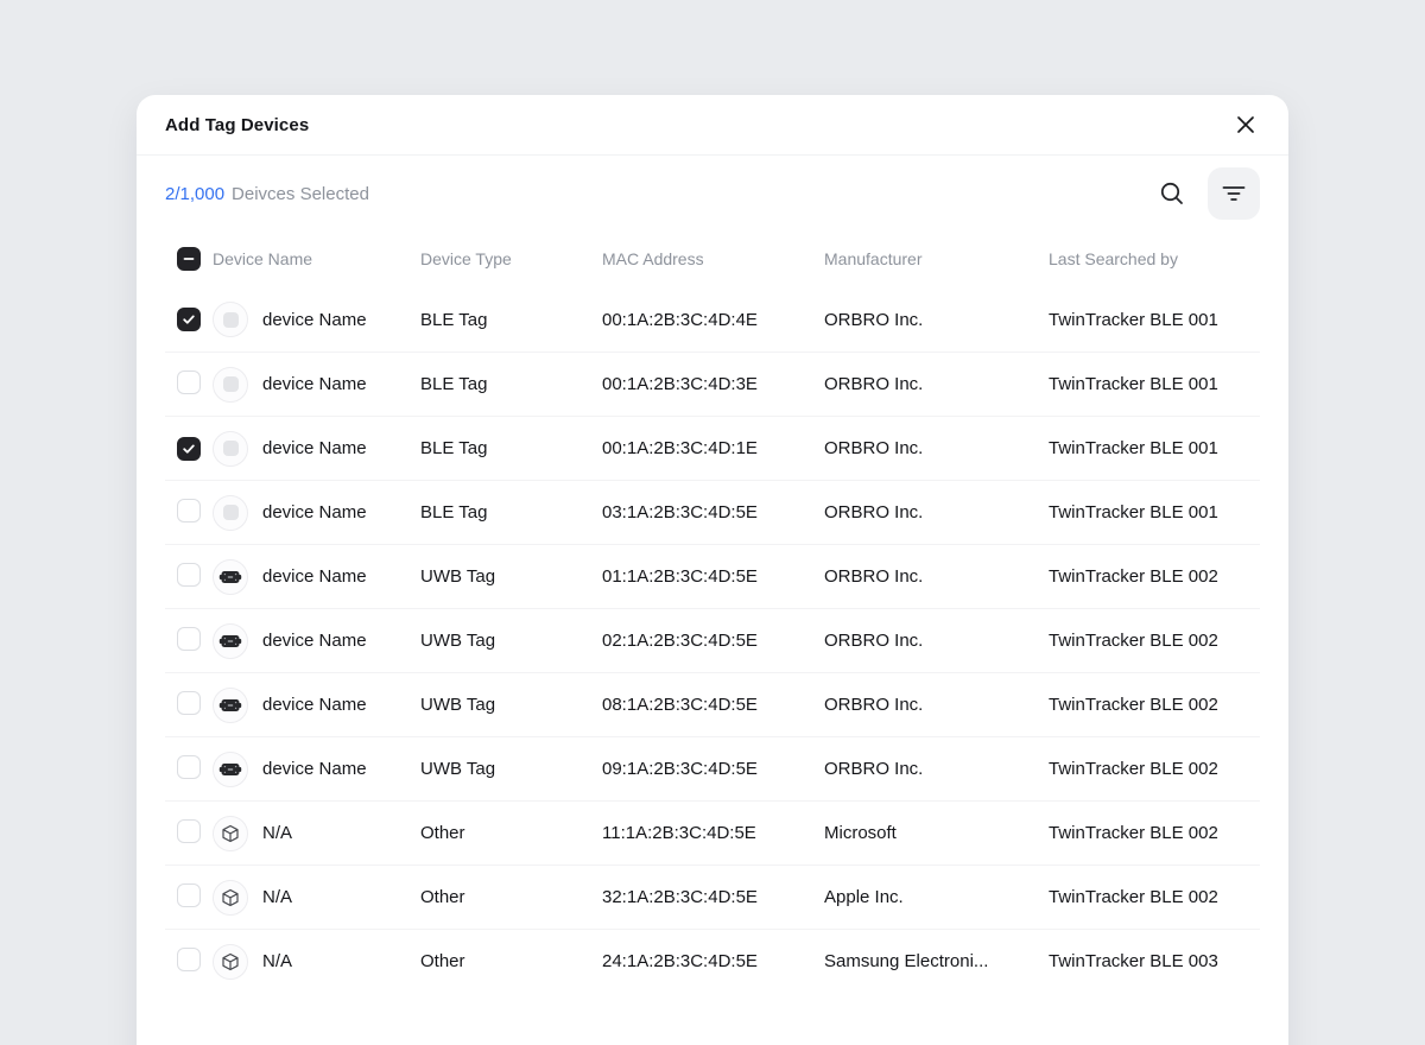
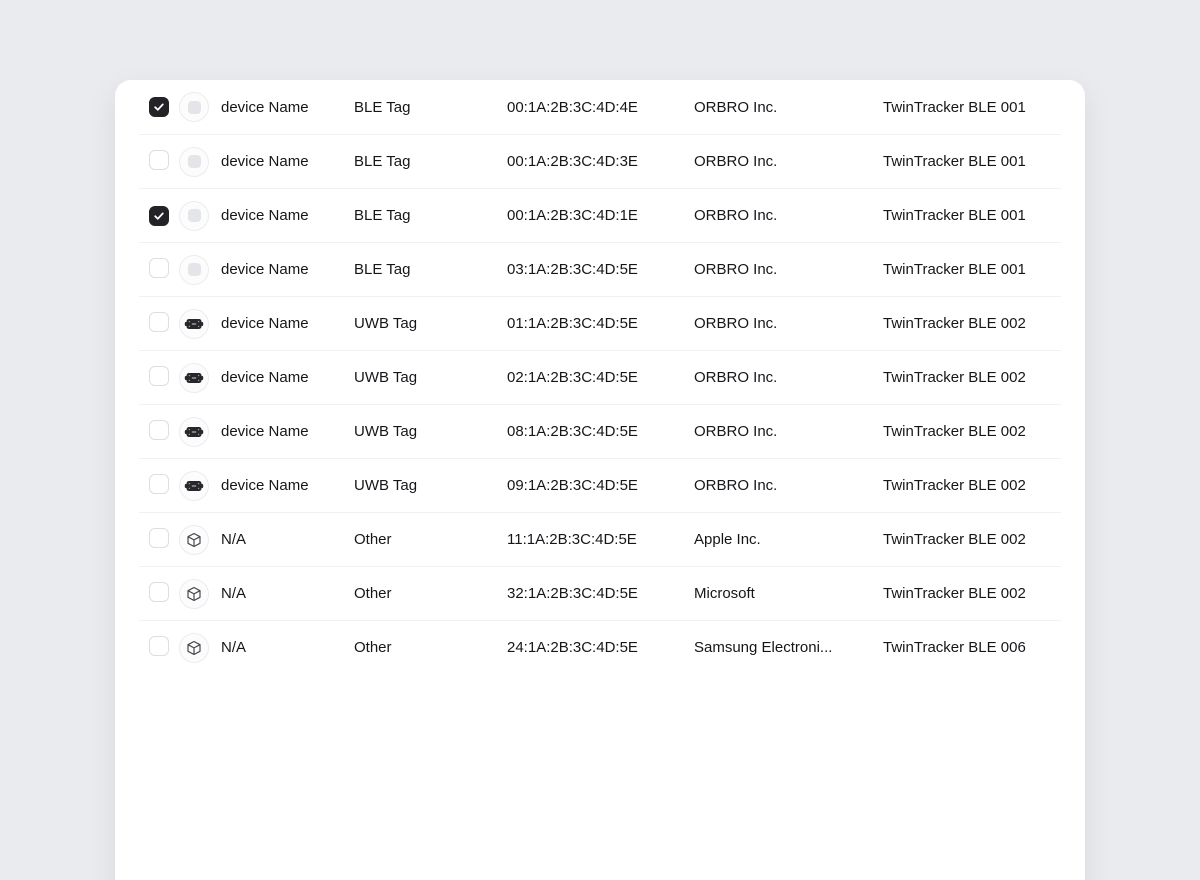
- Add Tag Devices
- 2/1,000 Deivces Selected
- Device Name
- Device Type
- MAC Address
- Manufacturer
- Last Searched by
  device Name
  BLE Tag
  00:1A:2B:3C:4D:4E
  ORBRO Inc.
  TwinTracker BLE 001
  device Name
  BLE Tag
  00:1A:2B:3C:4D:3E
  ORBRO Inc.
  TwinTracker BLE 001
  device Name
  BLE Tag
  00:1A:2B:3C:4D:1E
  ORBRO Inc.
  TwinTracker BLE 001
  device Name
  BLE Tag
  03:1A:2B:3C:4D:5E
  ORBRO Inc.
  TwinTracker BLE 001
  device Name
  UWB Tag
  01:1A:2B:3C:4D:5E
  ORBRO Inc.
  TwinTracker BLE 002
  device Name
  UWB Tag
  02:1A:2B:3C:4D:5E
  ORBRO Inc.
  TwinTracker BLE 002
  device Name
  UWB Tag
  08:1A:2B:3C:4D:5E
  ORBRO Inc.
  TwinTracker BLE 002
  device Name
  UWB Tag
  09:1A:2B:3C:4D:5E
  ORBRO Inc.
  TwinTracker BLE 002
  N/A
  Other
  11:1A:2B:3C:4D:5E
- Microsoft
+ Apple Inc.
  TwinTracker BLE 002
  N/A
  Other
  32:1A:2B:3C:4D:5E
- Apple Inc.
+ Microsoft
  TwinTracker BLE 002
  N/A
  Other
  24:1A:2B:3C:4D:5E
  Samsung Electroni...
- TwinTracker BLE 003
+ TwinTracker BLE 006
